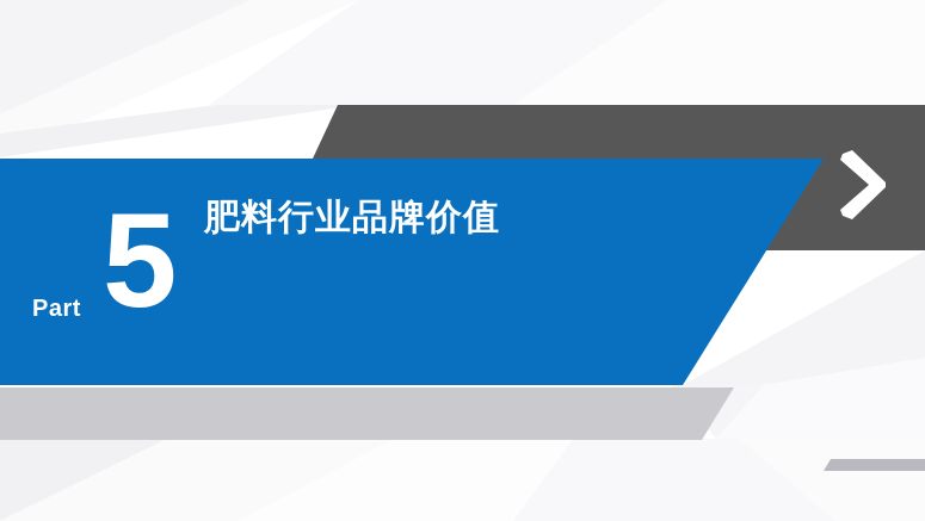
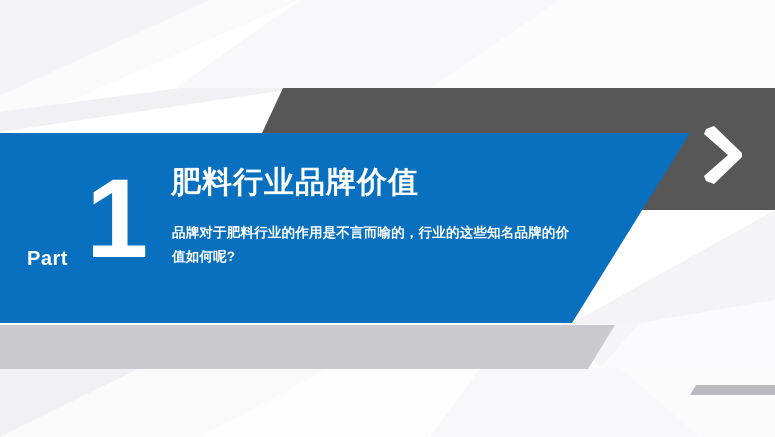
  Part
- 5
+ 1
  肥料行业品牌价值
+ 品牌对于肥料行业的作用是不言而喻的，行业的这些知名品牌的价值如何呢?
